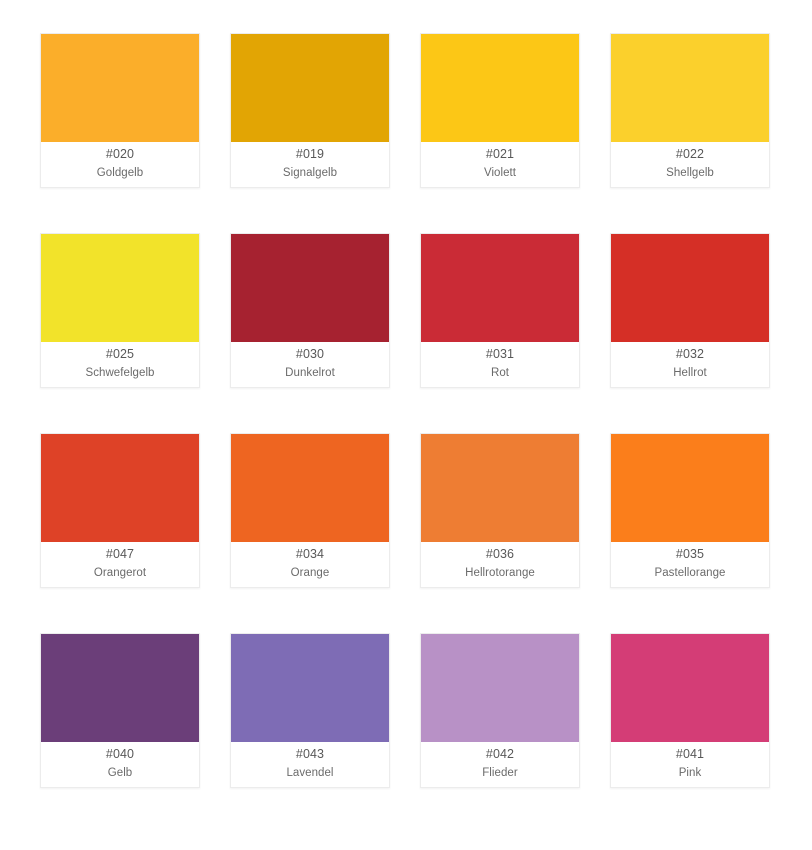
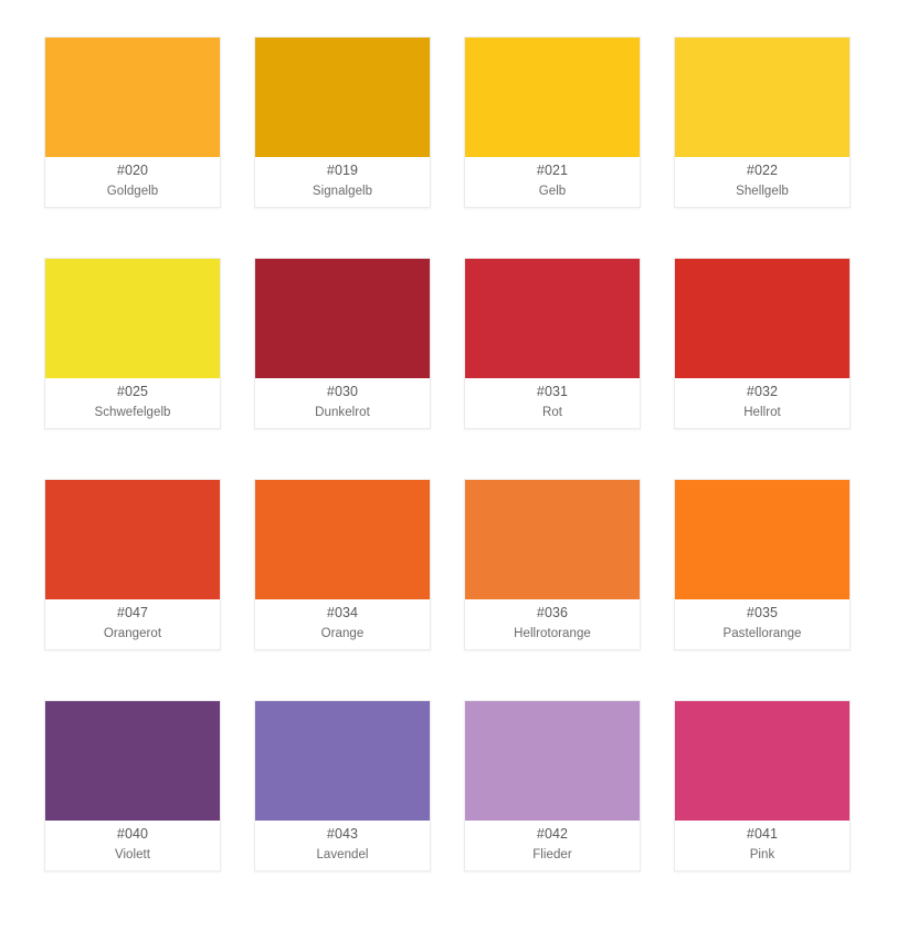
  #020
  Goldgelb
  #019
  Signalgelb
  #021
- Violett
+ Gelb
  #022
  Shellgelb
  #025
  Schwefelgelb
  #030
  Dunkelrot
  #031
  Rot
  #032
  Hellrot
  #047
  Orangerot
  #034
  Orange
  #036
  Hellrotorange
  #035
  Pastellorange
  #040
- Gelb
+ Violett
  #043
  Lavendel
  #042
  Flieder
  #041
  Pink
